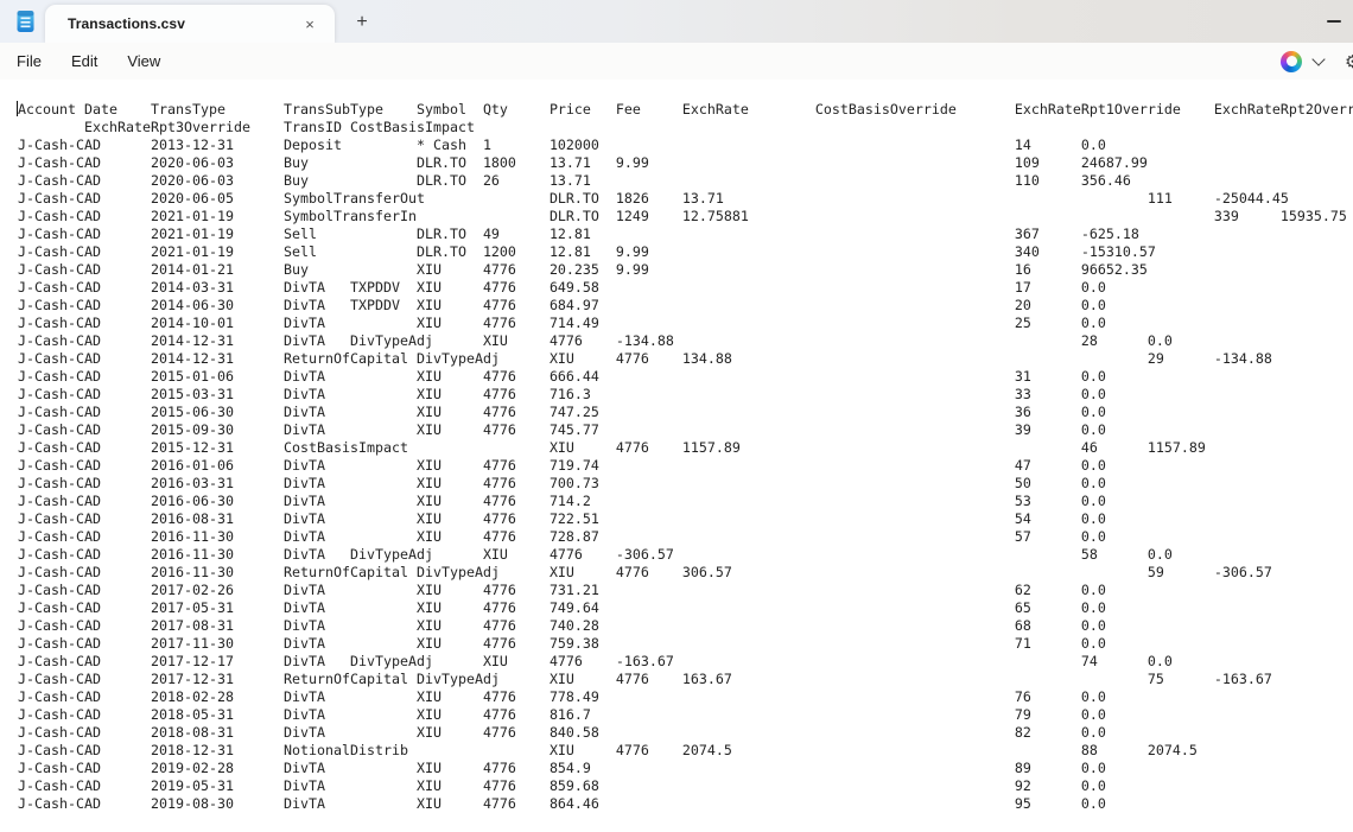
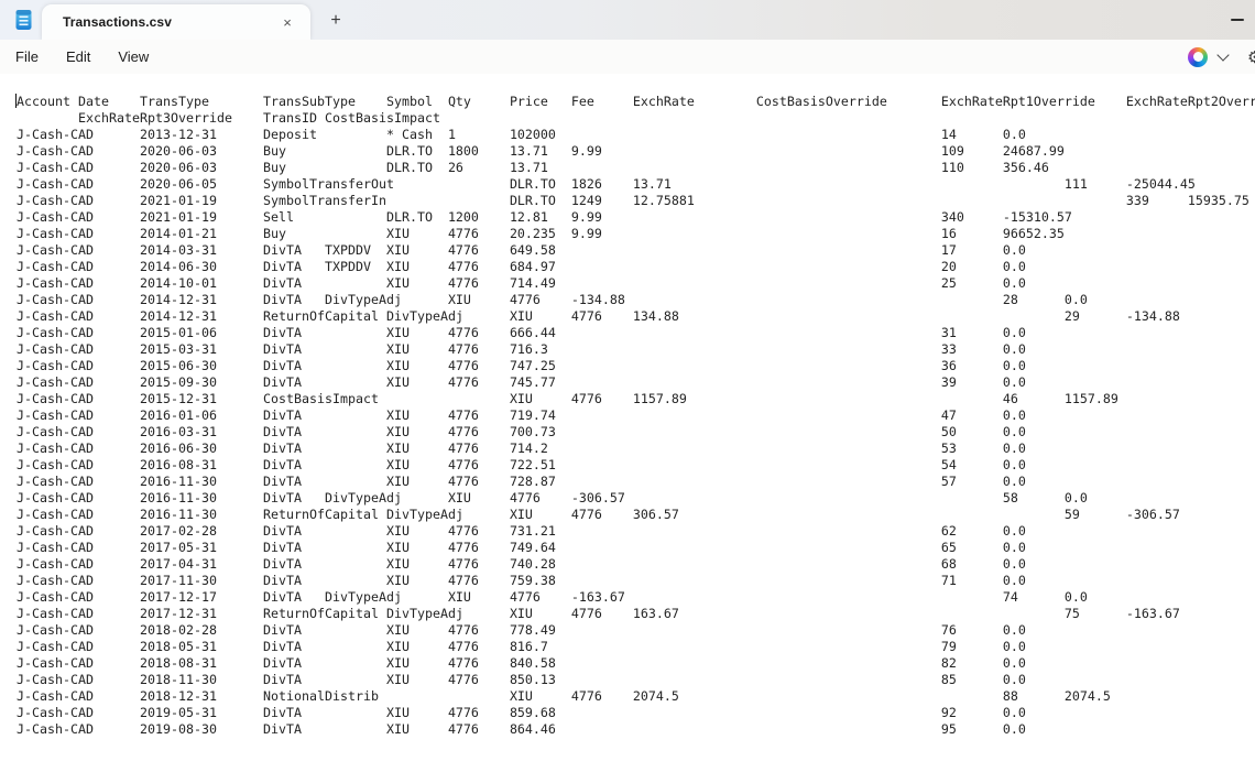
  Transactions.csv
  ×
  +
  File
  Edit
  View
  Account Date TransType TransSubType Symbol Qty Price Fee ExchRate CostBasisOverride ExchRateRpt1Override ExchRateRpt2Overr
  ExchRateRpt3Override TransID CostBasisImpact
  J-Cash-CAD 2013-12-31 Deposit * Cash 1 102000 14 0.0
  J-Cash-CAD 2020-06-03 Buy DLR.TO 1800 13.71 9.99 109 24687.99
  J-Cash-CAD 2020-06-03 Buy DLR.TO 26 13.71 110 356.46
  J-Cash-CAD 2020-06-05 SymbolTransferOut DLR.TO 1826 13.71 111 -25044.45
  J-Cash-CAD 2021-01-19 SymbolTransferIn DLR.TO 1249 12.75881 339 15935.75
- J-Cash-CAD 2021-01-19 Sell DLR.TO 49 12.81 367 -625.18
  J-Cash-CAD 2021-01-19 Sell DLR.TO 1200 12.81 9.99 340 -15310.57
  J-Cash-CAD 2014-01-21 Buy XIU 4776 20.235 9.99 16 96652.35
  J-Cash-CAD 2014-03-31 DivTA TXPDDV XIU 4776 649.58 17 0.0
  J-Cash-CAD 2014-06-30 DivTA TXPDDV XIU 4776 684.97 20 0.0
  J-Cash-CAD 2014-10-01 DivTA XIU 4776 714.49 25 0.0
  J-Cash-CAD 2014-12-31 DivTA DivTypeAdj XIU 4776 -134.88 28 0.0
  J-Cash-CAD 2014-12-31 ReturnOfCapital DivTypeAdj XIU 4776 134.88 29 -134.88
  J-Cash-CAD 2015-01-06 DivTA XIU 4776 666.44 31 0.0
  J-Cash-CAD 2015-03-31 DivTA XIU 4776 716.3 33 0.0
  J-Cash-CAD 2015-06-30 DivTA XIU 4776 747.25 36 0.0
  J-Cash-CAD 2015-09-30 DivTA XIU 4776 745.77 39 0.0
  J-Cash-CAD 2015-12-31 CostBasisImpact XIU 4776 1157.89 46 1157.89
  J-Cash-CAD 2016-01-06 DivTA XIU 4776 719.74 47 0.0
  J-Cash-CAD 2016-03-31 DivTA XIU 4776 700.73 50 0.0
  J-Cash-CAD 2016-06-30 DivTA XIU 4776 714.2 53 0.0
  J-Cash-CAD 2016-08-31 DivTA XIU 4776 722.51 54 0.0
  J-Cash-CAD 2016-11-30 DivTA XIU 4776 728.87 57 0.0
  J-Cash-CAD 2016-11-30 DivTA DivTypeAdj XIU 4776 -306.57 58 0.0
  J-Cash-CAD 2016-11-30 ReturnOfCapital DivTypeAdj XIU 4776 306.57 59 -306.57
- J-Cash-CAD 2017-02-26 DivTA XIU 4776 731.21 62 0.0
+ J-Cash-CAD 2017-02-28 DivTA XIU 4776 731.21 62 0.0
  J-Cash-CAD 2017-05-31 DivTA XIU 4776 749.64 65 0.0
- J-Cash-CAD 2017-08-31 DivTA XIU 4776 740.28 68 0.0
+ J-Cash-CAD 2017-04-31 DivTA XIU 4776 740.28 68 0.0
  J-Cash-CAD 2017-11-30 DivTA XIU 4776 759.38 71 0.0
  J-Cash-CAD 2017-12-17 DivTA DivTypeAdj XIU 4776 -163.67 74 0.0
  J-Cash-CAD 2017-12-31 ReturnOfCapital DivTypeAdj XIU 4776 163.67 75 -163.67
  J-Cash-CAD 2018-02-28 DivTA XIU 4776 778.49 76 0.0
  J-Cash-CAD 2018-05-31 DivTA XIU 4776 816.7 79 0.0
  J-Cash-CAD 2018-08-31 DivTA XIU 4776 840.58 82 0.0
+ J-Cash-CAD 2018-11-30 DivTA XIU 4776 850.13 85 0.0
  J-Cash-CAD 2018-12-31 NotionalDistrib XIU 4776 2074.5 88 2074.5
- J-Cash-CAD 2019-02-28 DivTA XIU 4776 854.9 89 0.0
  J-Cash-CAD 2019-05-31 DivTA XIU 4776 859.68 92 0.0
  J-Cash-CAD 2019-08-30 DivTA XIU 4776 864.46 95 0.0
